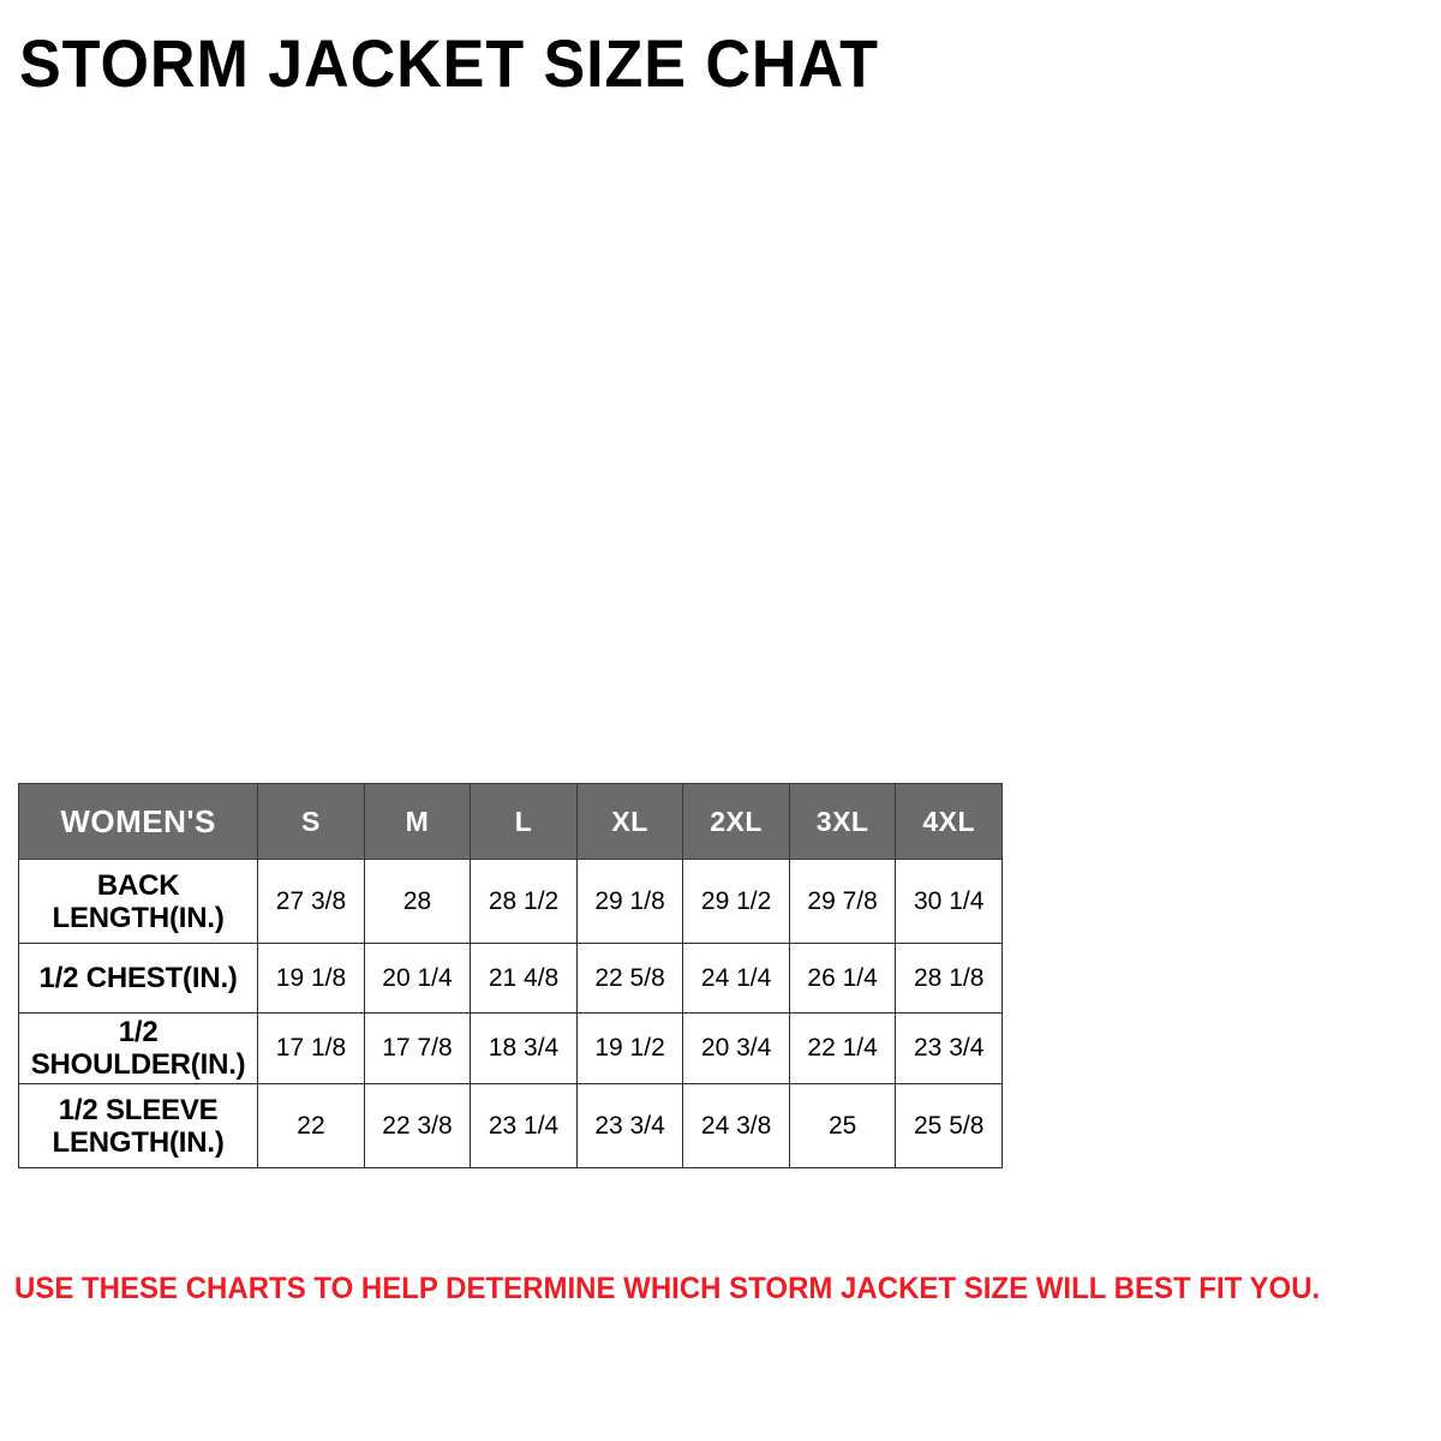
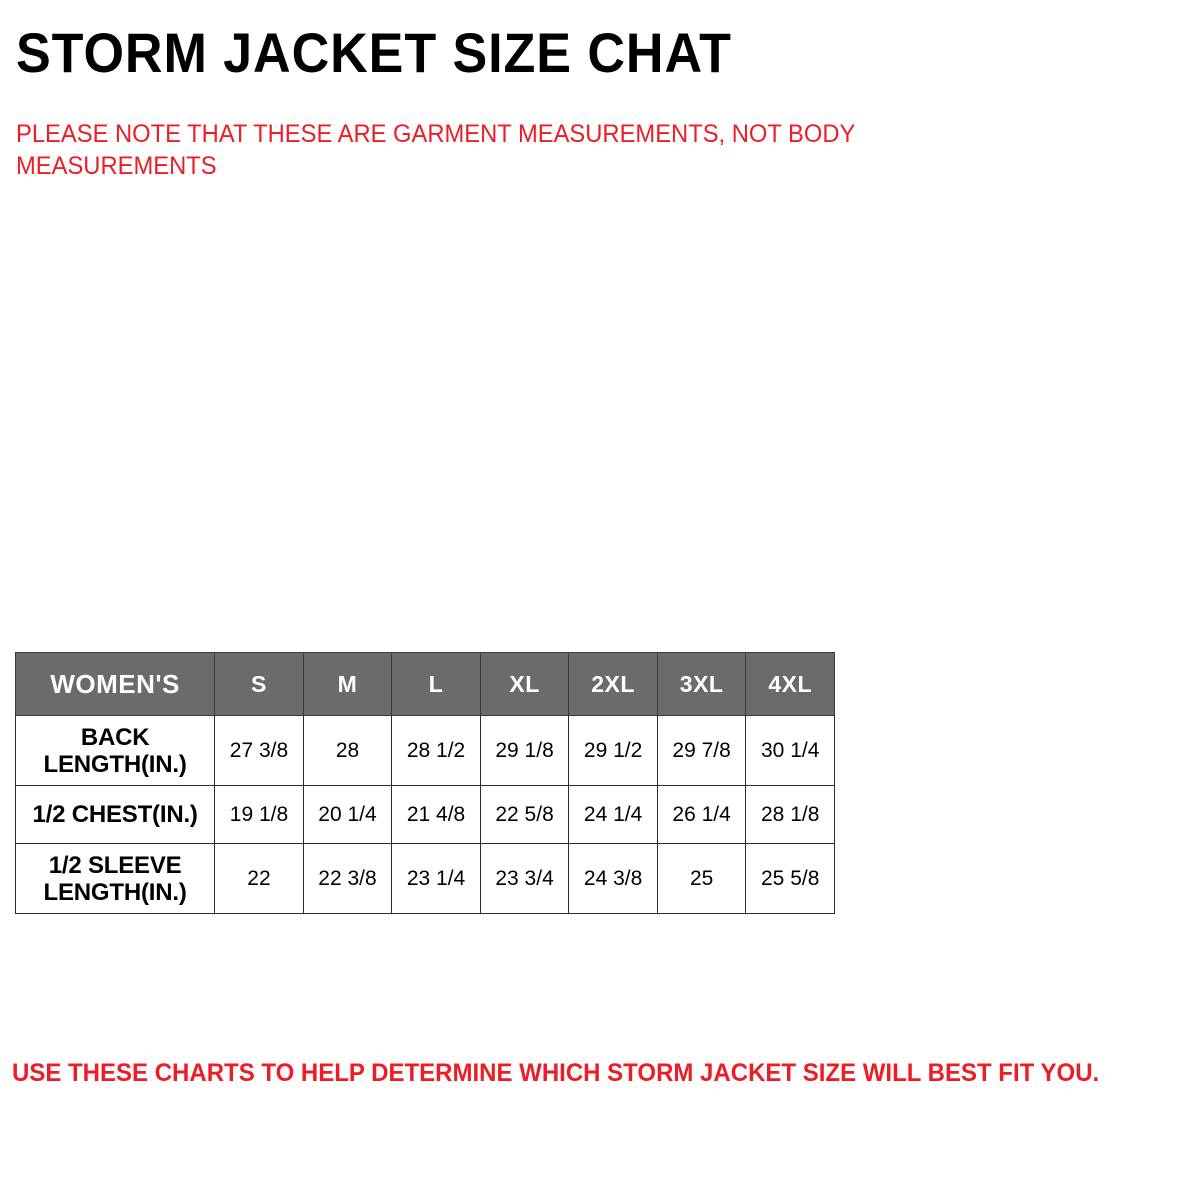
  STORM JACKET SIZE CHAT
+ PLEASE NOTE THAT THESE ARE GARMENT MEASUREMENTS, NOT BODY MEASUREMENTS
  WOMEN'S	S	M	L	XL	2XL	3XL	4XL
  BACKLENGTH(IN.)	27 3/8	28	28 1/2	29 1/8	29 1/2	29 7/8	30 1/4
  1/2 CHEST(IN.)	19 1/8	20 1/4	21 4/8	22 5/8	24 1/4	26 1/4	28 1/8
- 1/2 SHOULDER(IN.)	17 1/8	17 7/8	18 3/4	19 1/2	20 3/4	22 1/4	23 3/4
  1/2 SLEEVELENGTH(IN.)	22	22 3/8	23 1/4	23 3/4	24 3/8	25	25 5/8
  USE THESE CHARTS TO HELP DETERMINE WHICH STORM JACKET SIZE WILL BEST FIT YOU.
